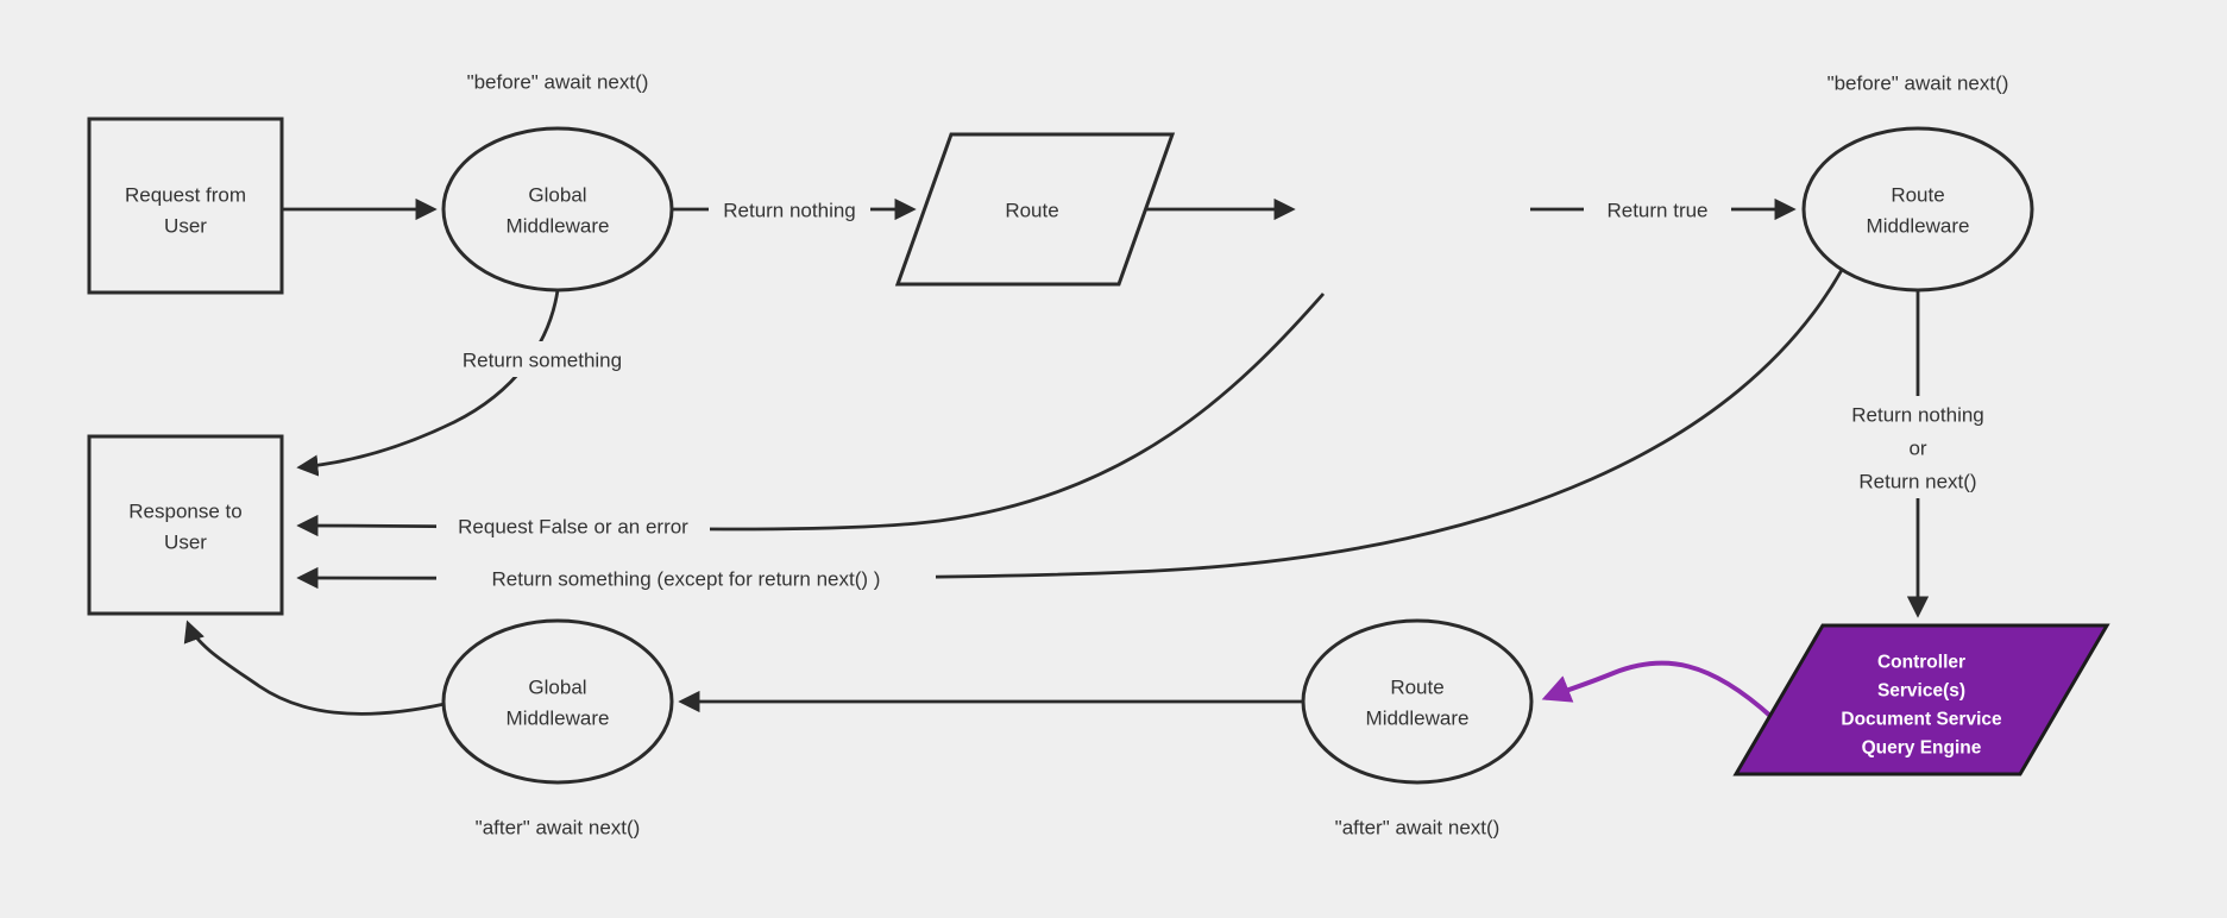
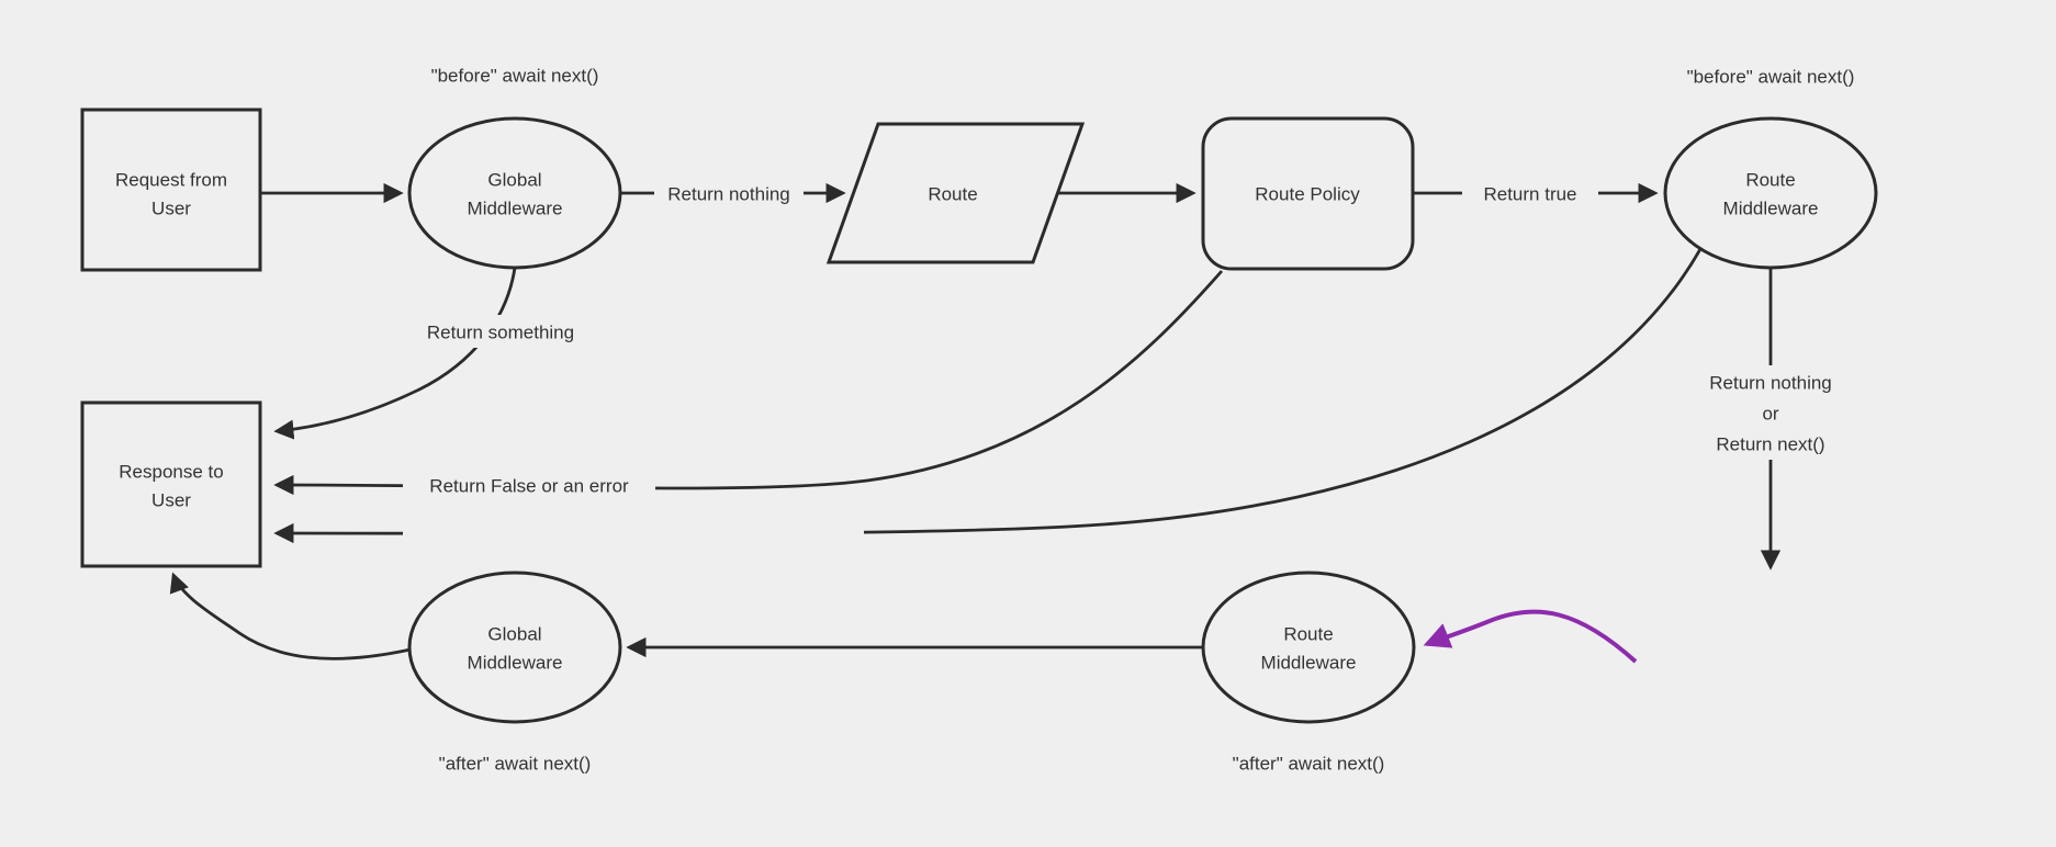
  Return nothing
  Return true
  Return something
- Request False or an error
+ Return False or an error
- Return something (except for return next() )
  Return nothing
  or
  Return next()
  "before" await next()
  "before" await next()
  "after" await next()
  "after" await next()
  Request from
  User
  Global
  Middleware
  Route
+ Route Policy
  Route
  Middleware
  Response to
  User
  Global
  Middleware
  Route
  Middleware
- Controller
- Service(s)
- Document Service
- Query Engine
